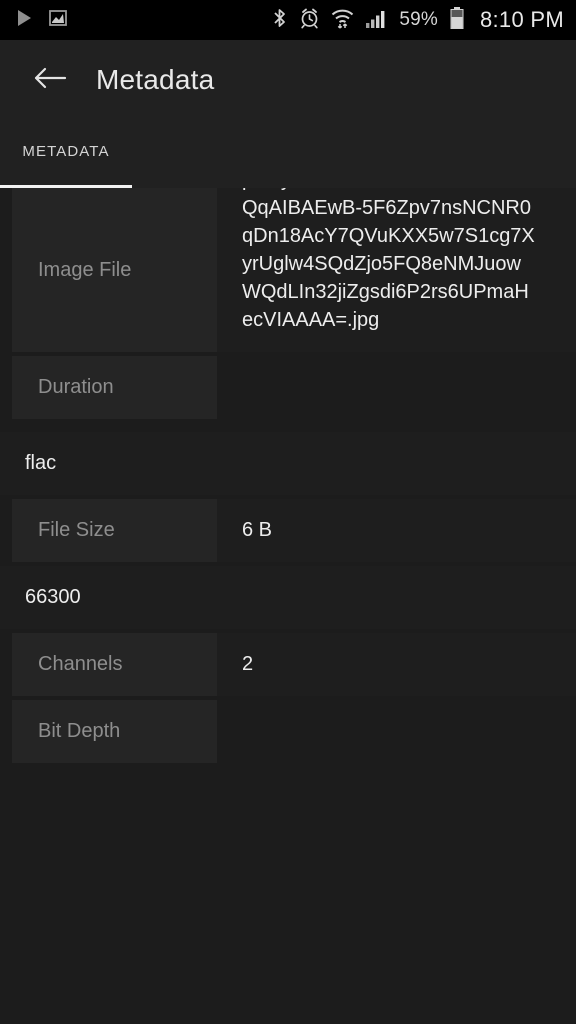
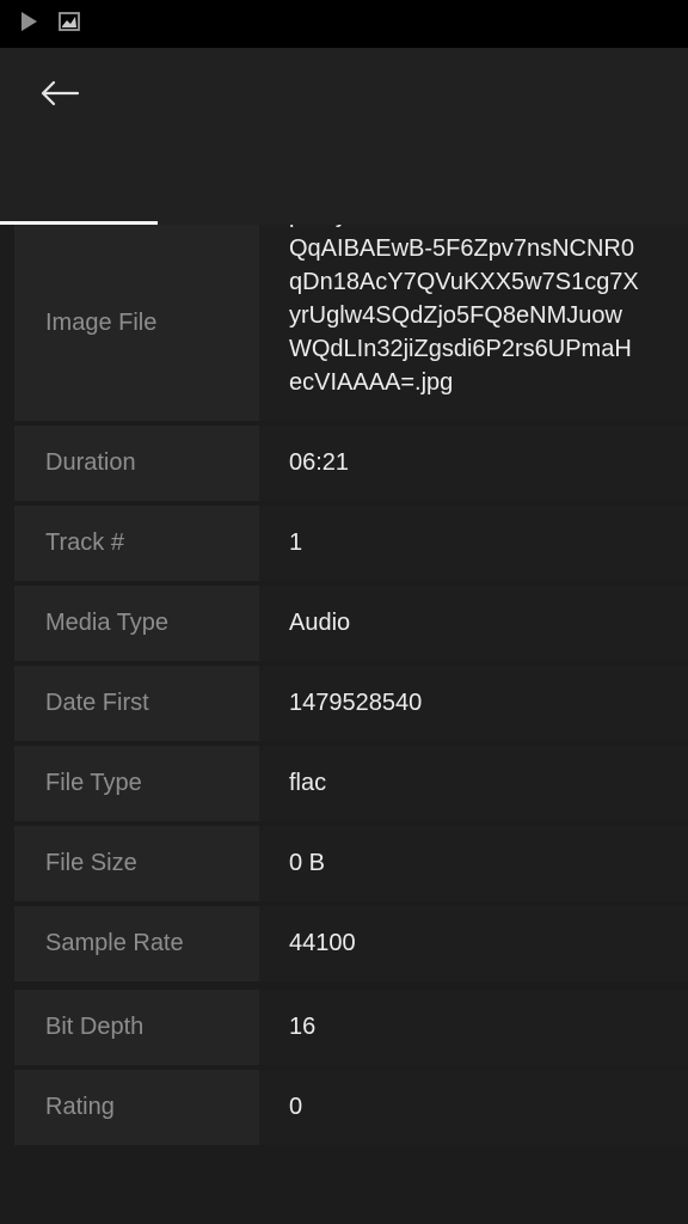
- 59%
- 8:10 PM
- Metadata
- METADATA
  Image File
  QqAIBAEwB-5F6Zpv7nsNCNR0
  qDn18AcY7QVuKXX5w7S1cg7X
  yrUglw4SQdZjo5FQ8eNMJuow
  WQdLIn32jiZgsdi6P2rs6UPmaH
  ecVIAAAA=.jpg
  Duration
+ 06:21
+ Track #
+ 1
+ Media Type
+ Audio
+ Date First
+ 1479528540
+ File Type
  flac
  File Size
- 6 B
+ 0 B
+ Sample Rate
- 66300
+ 44100
- Channels
- 2
  Bit Depth
+ 16
+ Rating
+ 0
